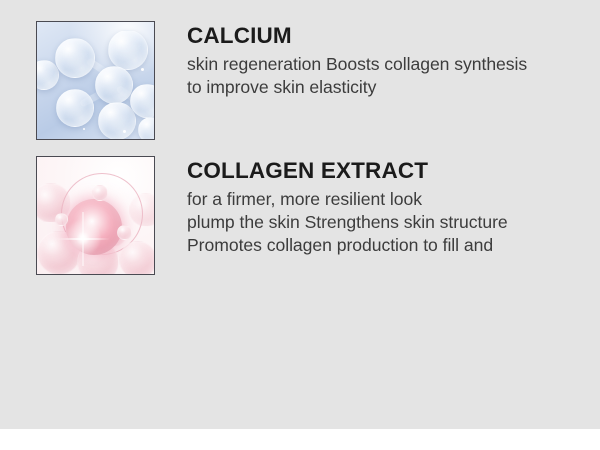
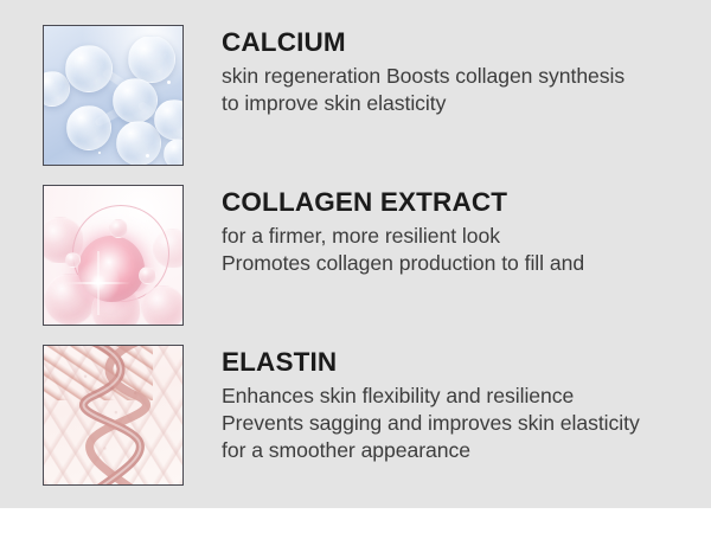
  CALCIUM
  skin regeneration Boosts collagen synthesis
  to improve skin elasticity
  COLLAGEN EXTRACT
  for a firmer, more resilient look
- plump the skin Strengthens skin structure
  Promotes collagen production to fill and
+ ELASTIN
+ Enhances skin flexibility and resilience
+ Prevents sagging and improves skin elasticity
+ for a smoother appearance
